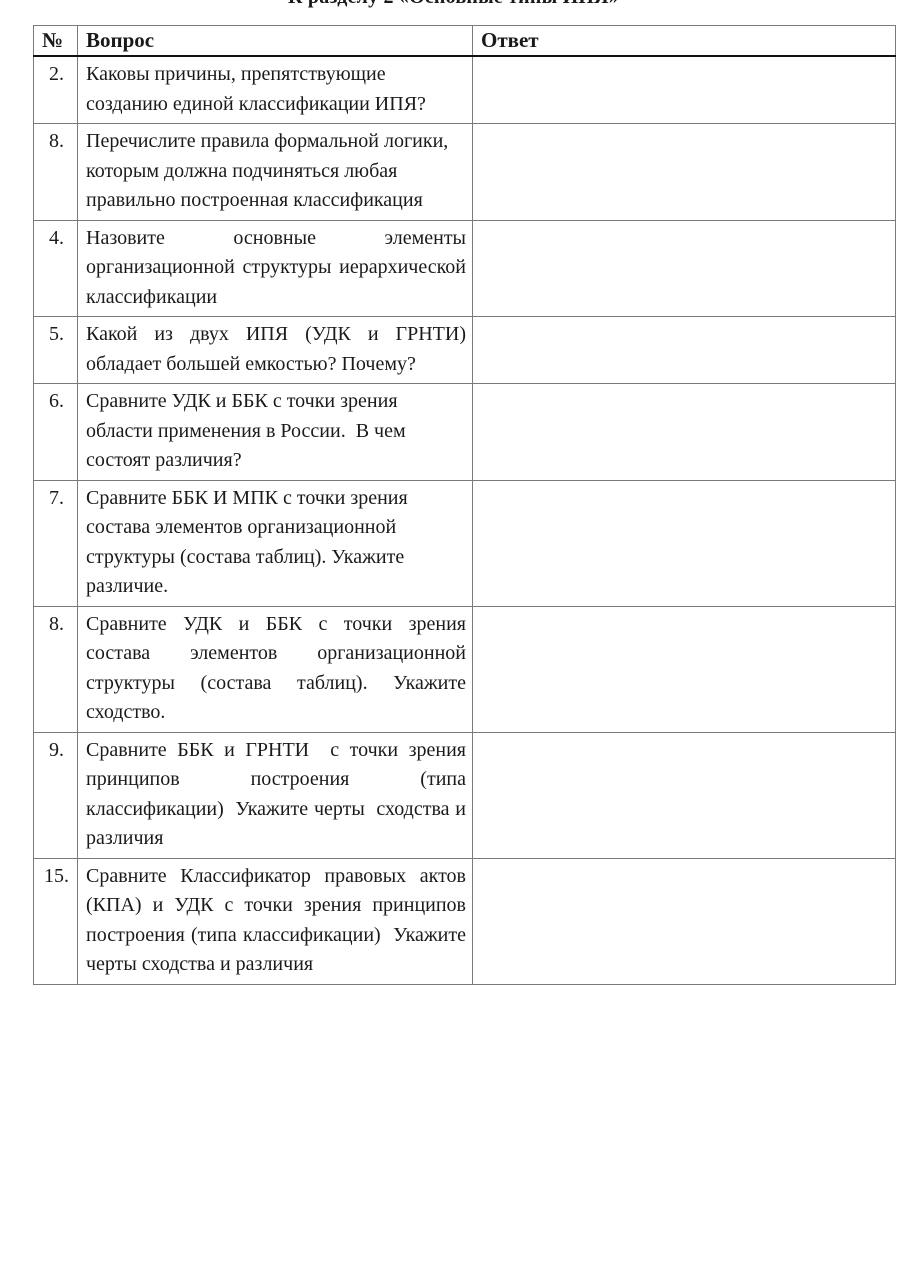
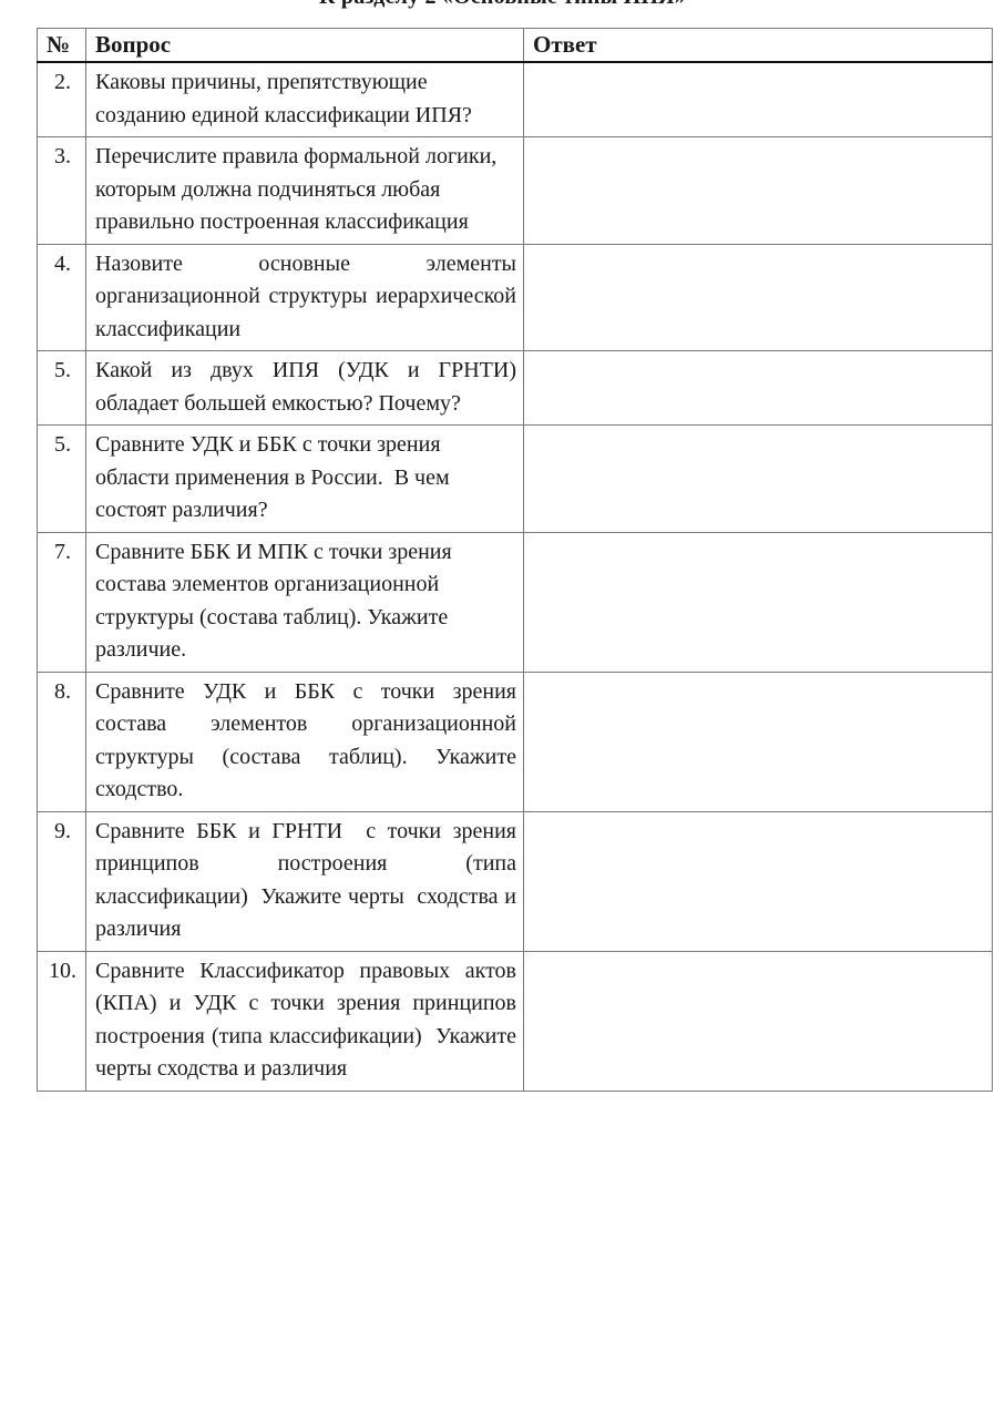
  №	Вопрос	Ответ
  2.	Каковы причины, препятствующие созданию единой классификации ИПЯ?
- 8.	Перечислите правила формальной логики, которым должна подчиняться любая правильно построенная классификация
+ 3.	Перечислите правила формальной логики, которым должна подчиняться любая правильно построенная классификация
  4.	Назовите основные элементы организационной структуры иерархической классификации
  5.	Какой из двух ИПЯ (УДК и ГРНТИ) обладает большей емкостью? Почему?
- 6.	Сравните УДК и ББК с точки зрения области применения в России. В чем состоят различия?
+ 5.	Сравните УДК и ББК с точки зрения области применения в России. В чем состоят различия?
  7.	Сравните ББК И МПК с точки зрения состава элементов организационной структуры (состава таблиц). Укажите различие.
  8.	Сравните УДК и ББК с точки зрения состава элементов организационной структуры (состава таблиц). Укажите сходство.
  9.	Сравните ББК и ГРНТИ с точки зрения принципов построения (типа классификации) Укажите черты сходства и различия
- 15.	Сравните Классификатор правовых актов (КПА) и УДК с точки зрения принципов построения (типа классификации) Укажите черты сходства и различия
+ 10.	Сравните Классификатор правовых актов (КПА) и УДК с точки зрения принципов построения (типа классификации) Укажите черты сходства и различия
